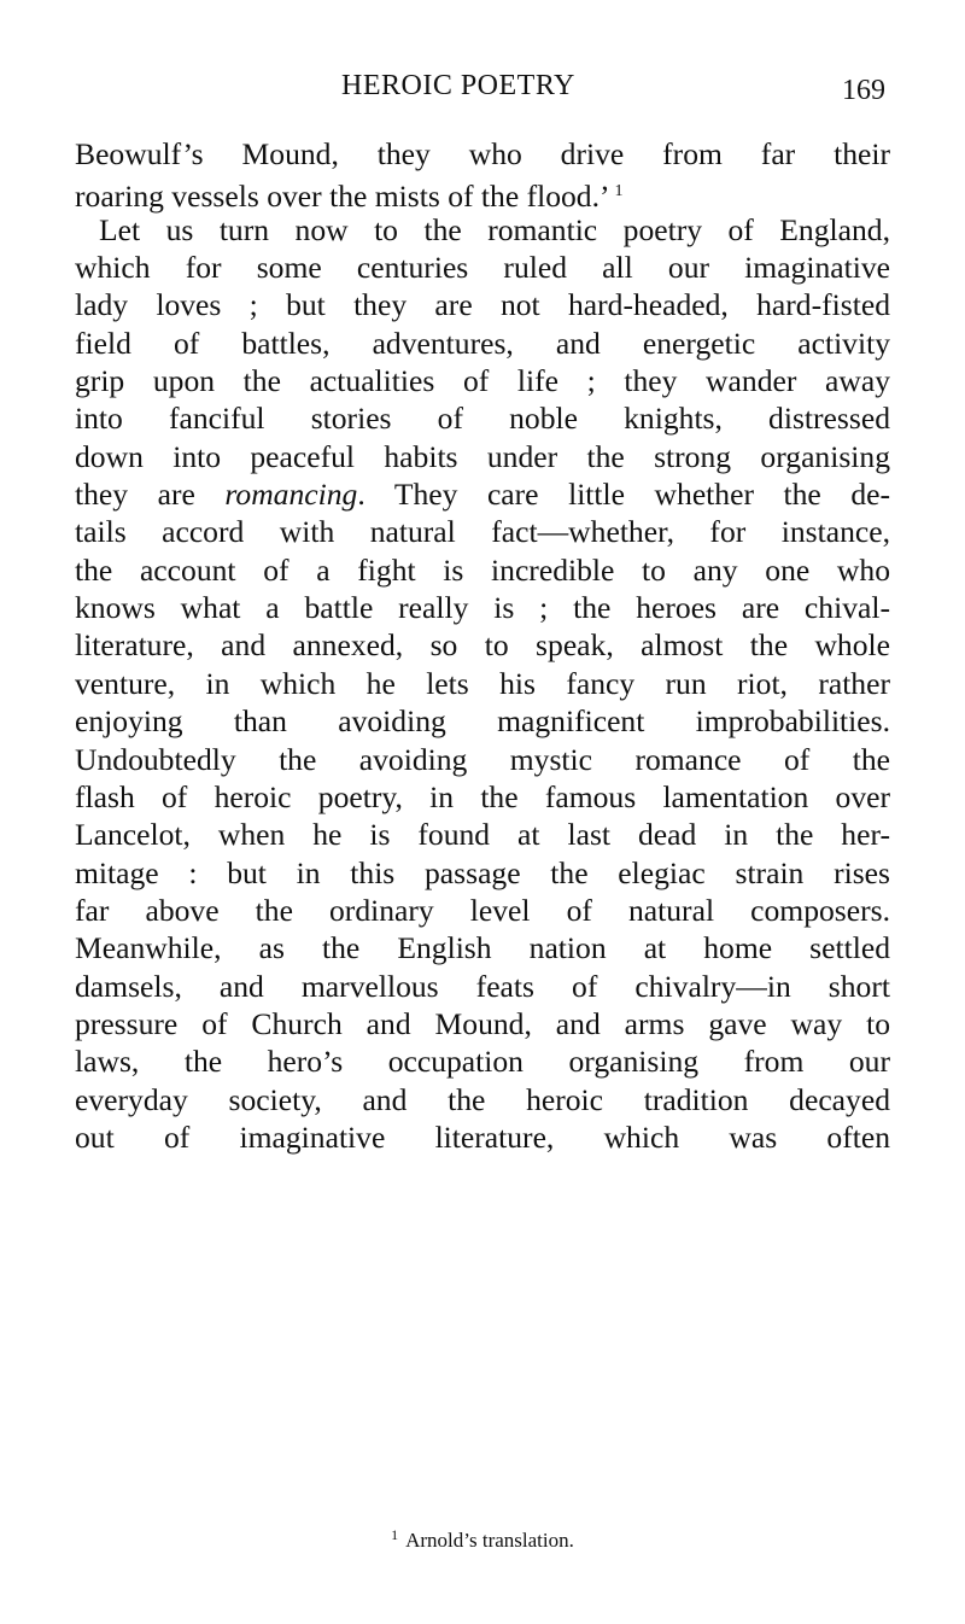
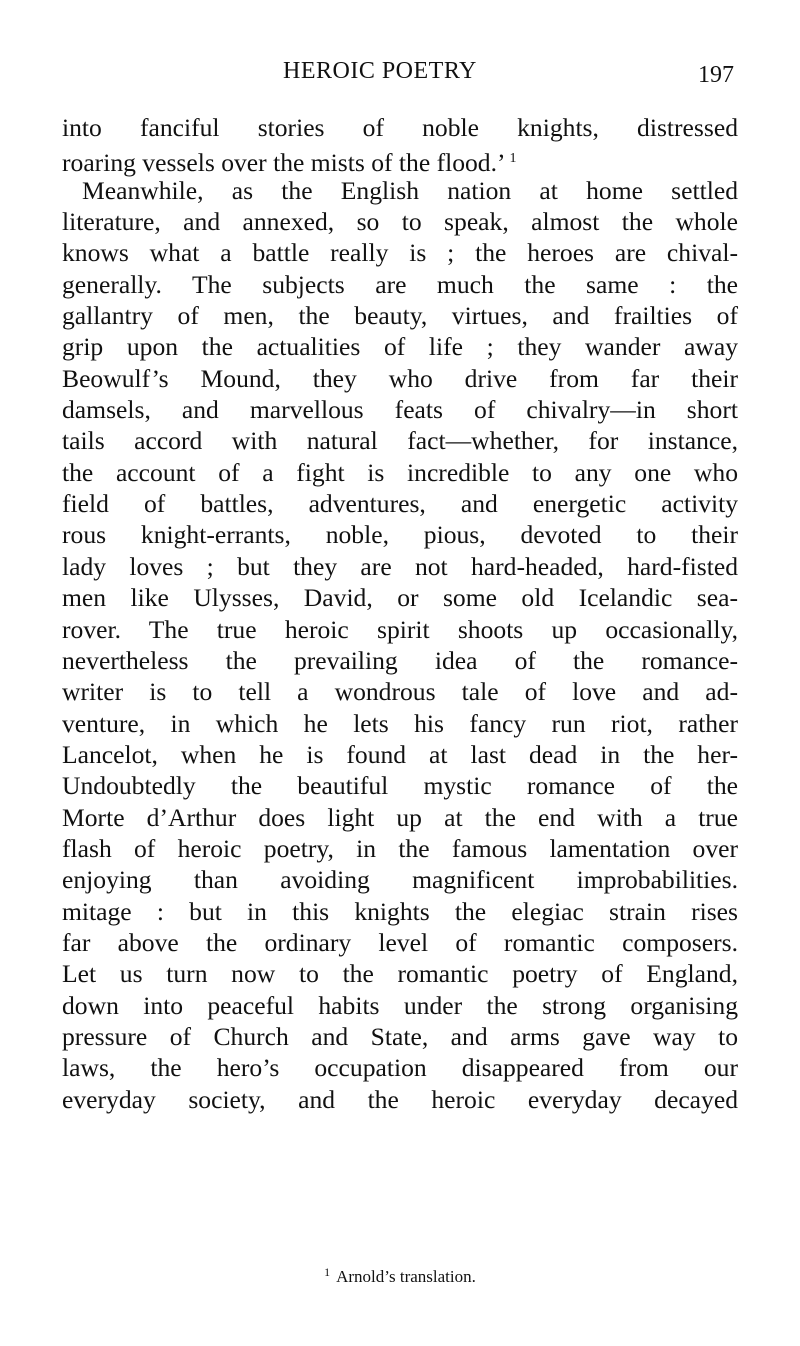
  HEROIC POETRY
- 169
+ 197
- Beowulf’s Mound, they who drive from far their
+ into fanciful stories of noble knights, distressed
  roaring vessels over the mists of the flood.’ 1
- Let us turn now to the romantic poetry of England,
+ Meanwhile, as the English nation at home settled
- which for some centuries ruled all our imaginative
- lady loves ; but they are not hard-headed, hard-fisted
+ literature, and annexed, so to speak, almost the whole
- field of battles, adventures, and energetic activity
+ knows what a battle really is ; the heroes are chival-
+ generally. The subjects are much the same : the
+ gallantry of men, the beauty, virtues, and frailties of
  grip upon the actualities of life ; they wander away
- into fanciful stories of noble knights, distressed
+ Beowulf’s Mound, they who drive from far their
- down into peaceful habits under the strong organising
+ damsels, and marvellous feats of chivalry—in short
- they are romancing. They care little whether the de-
  tails accord with natural fact—whether, for instance,
  the account of a fight is incredible to any one who
- knows what a battle really is ; the heroes are chival-
+ field of battles, adventures, and energetic activity
+ rous knight-errants, noble, pious, devoted to their
- literature, and annexed, so to speak, almost the whole
+ lady loves ; but they are not hard-headed, hard-fisted
+ men like Ulysses, David, or some old Icelandic sea-
+ rover. The true heroic spirit shoots up occasionally,
+ nevertheless the prevailing idea of the romance-
+ writer is to tell a wondrous tale of love and ad-
  venture, in which he lets his fancy run riot, rather
- enjoying than avoiding magnificent improbabilities.
+ Lancelot, when he is found at last dead in the her-
- Undoubtedly the avoiding mystic romance of the
+ Undoubtedly the beautiful mystic romance of the
+ Morte d’Arthur does light up at the end with a true
  flash of heroic poetry, in the famous lamentation over
- Lancelot, when he is found at last dead in the her-
+ enjoying than avoiding magnificent improbabilities.
- mitage : but in this passage the elegiac strain rises
+ mitage : but in this knights the elegiac strain rises
- far above the ordinary level of natural composers.
+ far above the ordinary level of romantic composers.
- Meanwhile, as the English nation at home settled
+ Let us turn now to the romantic poetry of England,
- damsels, and marvellous feats of chivalry—in short
+ down into peaceful habits under the strong organising
- pressure of Church and Mound, and arms gave way to
+ pressure of Church and State, and arms gave way to
- laws, the hero’s occupation organising from our
+ laws, the hero’s occupation disappeared from our
- everyday society, and the heroic tradition decayed
+ everyday society, and the heroic everyday decayed
- out of imaginative literature, which was often
  1 Arnold’s translation.
